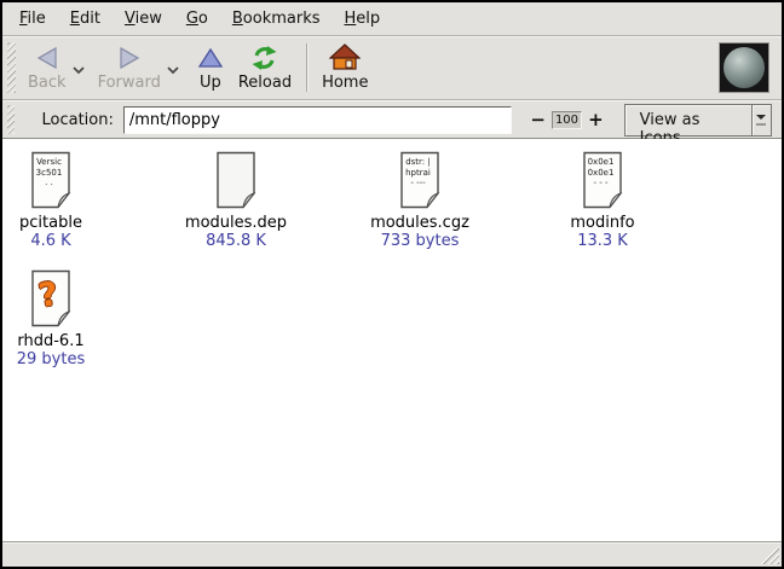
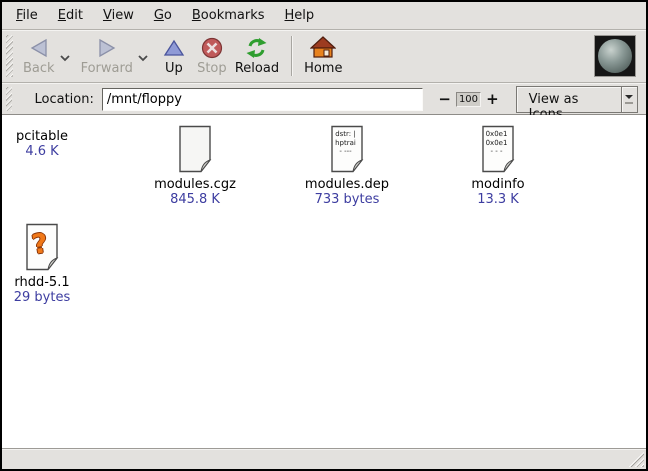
  File
  Edit
  View
  Go
  Bookmarks
  Help
  Back
  Forward
  Up
+ Stop
  Reload
  Home
  Location:
  /mnt/floppy
  −
  100
  +
  View as Icons
- Versic
- 3c501
- . .
  pcitable
  4.6 K
- modules.dep
+ modules.cgz
  845.8 K
  dstr: |
  hptrai
  - ---
- modules.cgz
+ modules.dep
  733 bytes
  0x0e1
  0x0e1
  - - -
  modinfo
  13.3 K
- rhdd-6.1
+ rhdd-5.1
  29 bytes
